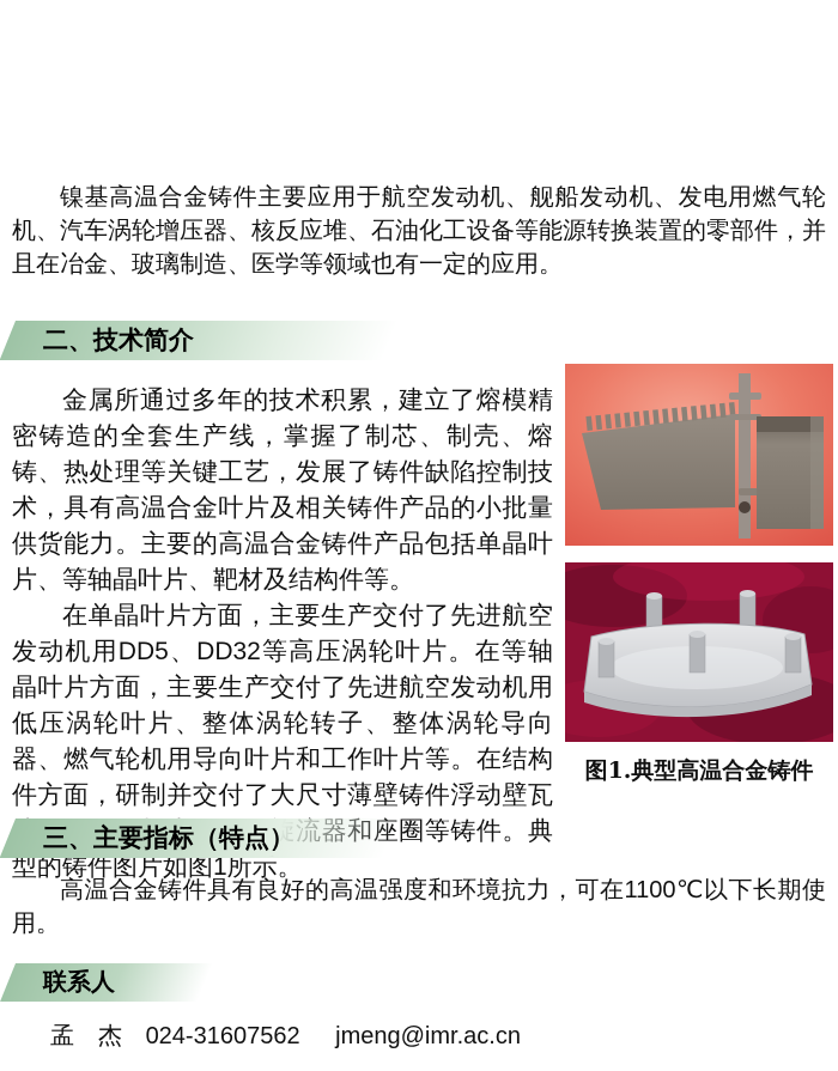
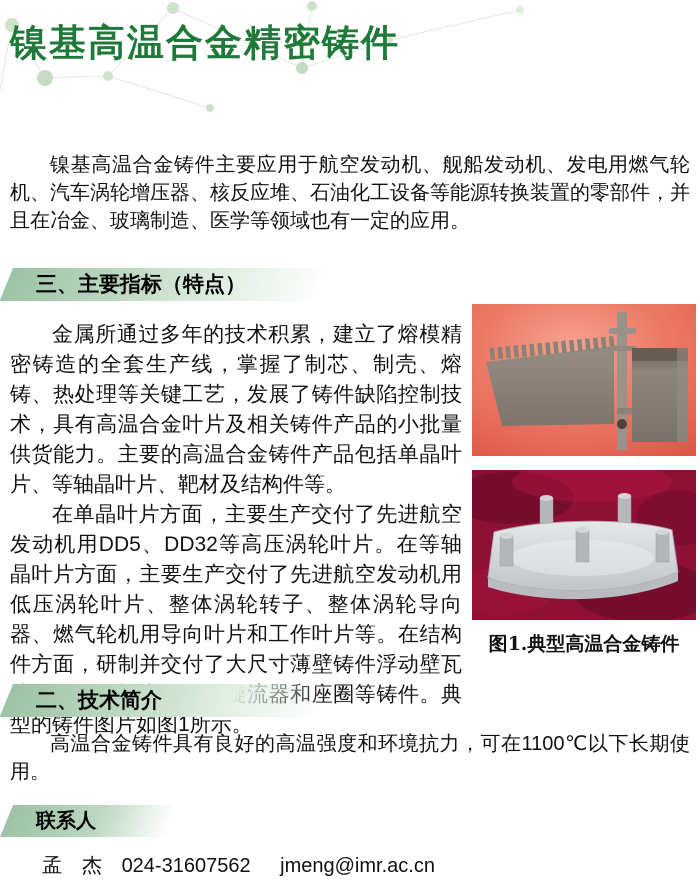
+ 镍基高温合金精密铸件
  镍基高温合金铸件主要应用于航空发动机、舰船发动机、发电用燃气轮机、汽车涡轮增压器、核反应堆、石油化工设备等能源转换装置的零部件，并且在冶金、玻璃制造、医学等领域也有一定的应用。
- 二、技术简介
+ 三、主要指标（特点）
  金属所通过多年的技术积累，建立了熔模精密铸造的全套生产线，掌握了制芯、制壳、熔铸、热处理等关键工艺，发展了铸件缺陷控制技术，具有高温合金叶片及相关铸件产品的小批量供货能力。主要的高温合金铸件产品包括单晶叶片、等轴晶叶片、靶材及结构件等。
  在单晶叶片方面，主要生产交付了先进航空发动机用DD5、DD32等高压涡轮叶片。在等轴晶叶片方面，主要生产交付了先进航空发动机用低压涡轮叶片、整体涡轮转子、整体涡轮导向器、燃气轮机用导向叶片和工作叶片等。在结构件方面，研制并交付了大尺寸薄壁铸件浮动壁瓦圈等铸件。典型的铸件图片如图1所示。
  图1.典型高温合金铸件
- 三、主要指标（特点）
+ 二、技术简介
  高温合金铸件具有良好的高温强度和环境抗力，可在1100℃以下长期使用。
  联系人
  孟 杰 024-31607562 jmeng@imr.ac.cn
